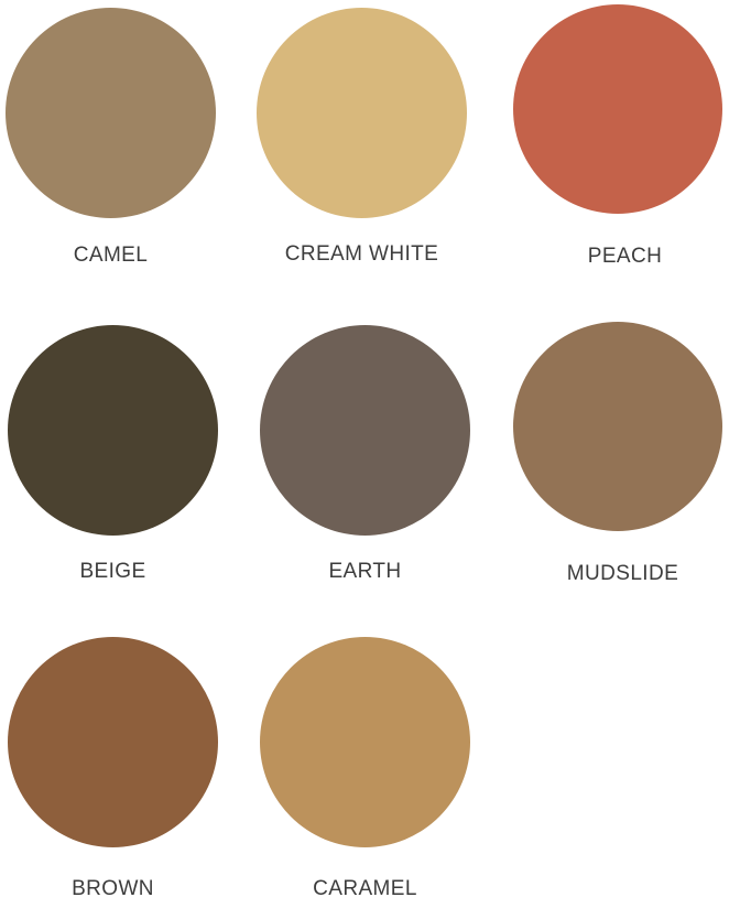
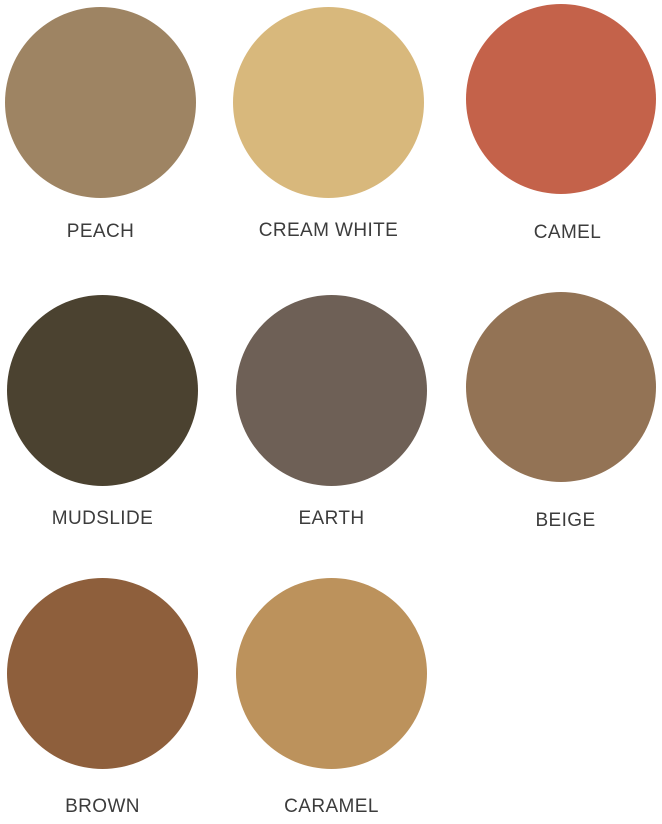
- CAMEL
+ PEACH
  CREAM WHITE
- PEACH
+ CAMEL
- BEIGE
+ MUDSLIDE
  EARTH
- MUDSLIDE
+ BEIGE
  BROWN
  CARAMEL
